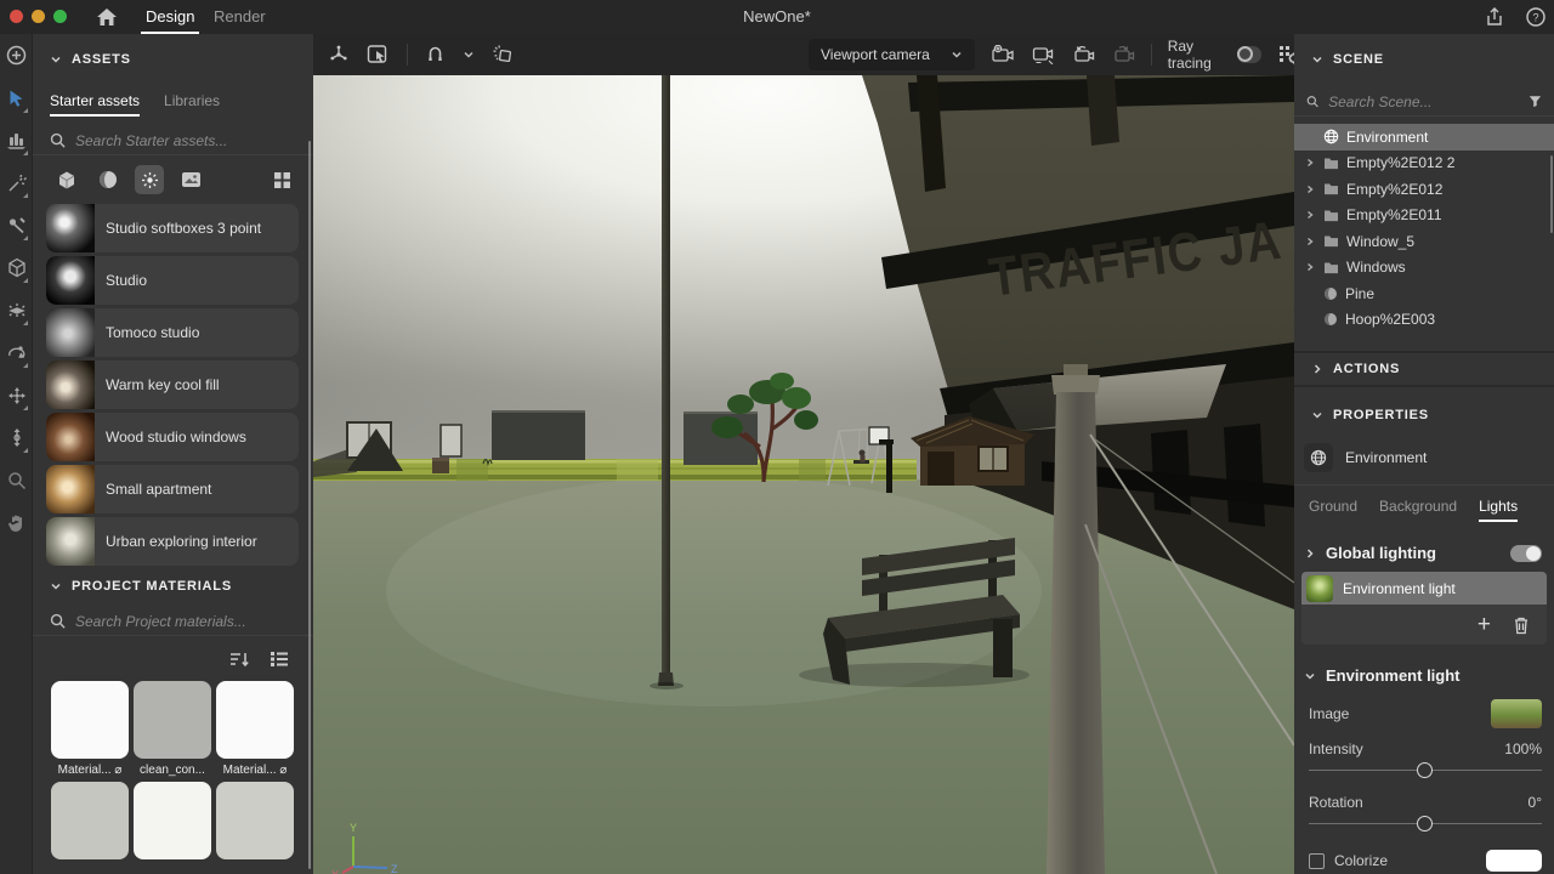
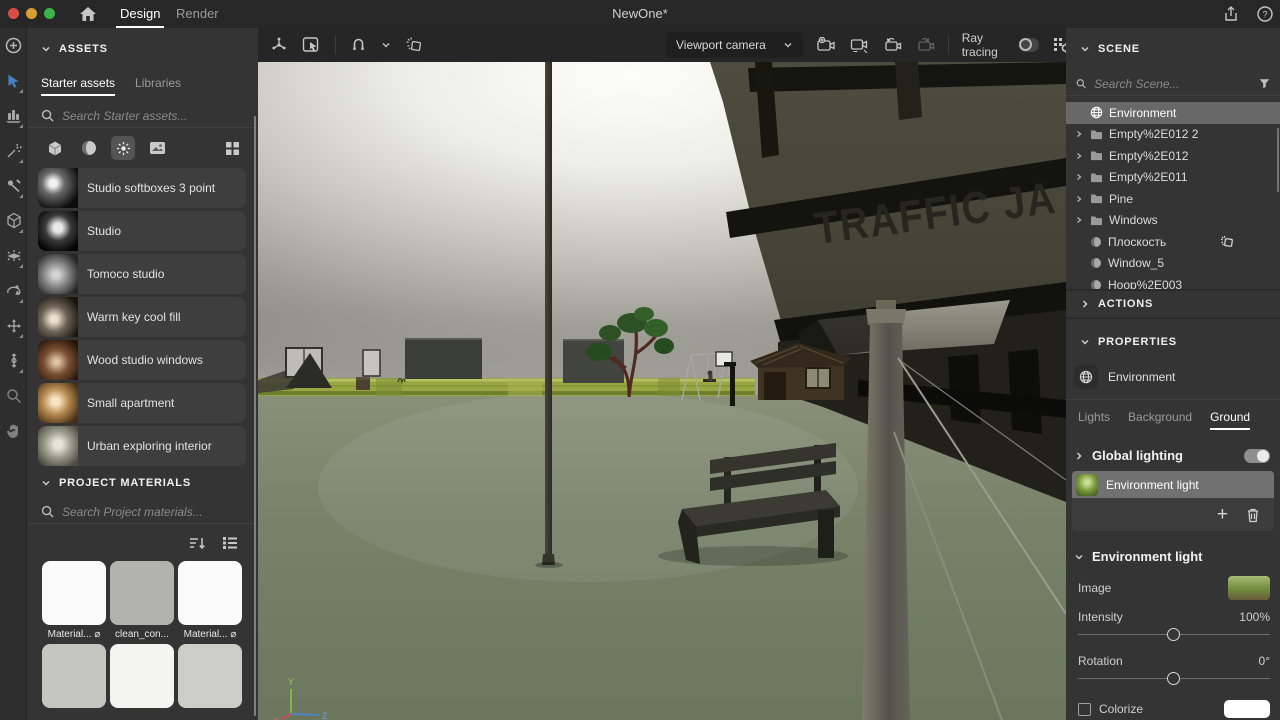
  Design
  Render
  NewOne*
  ?
  ASSETS
  Starter assets
  Libraries
  Search Starter assets...
  Studio softboxes 3 point
  Studio
  Tomoco studio
  Warm key cool fill
  Wood studio windows
  Small apartment
  Urban exploring interior
  PROJECT MATERIALS
  Search Project materials...
  Material... ⌀
  clean_con...
  Material... ⌀
  Viewport camera
  Ray tracing
  Y
  Z
  SCENE
  Search Scene...
  Environment
  Empty%2E012 2
  Empty%2E012
  Empty%2E011
- Window_5
+ Pine
  Windows
+ Плоскость
- Pine
+ Window_5
  Hoop%2E003
  ACTIONS
  PROPERTIES
  Environment
- Ground
+ Lights
  Background
- Lights
+ Ground
  Global lighting
  Environment light
  +
  Environment light
  Image
  Intensity
  100%
  Rotation
  0°
  Colorize
